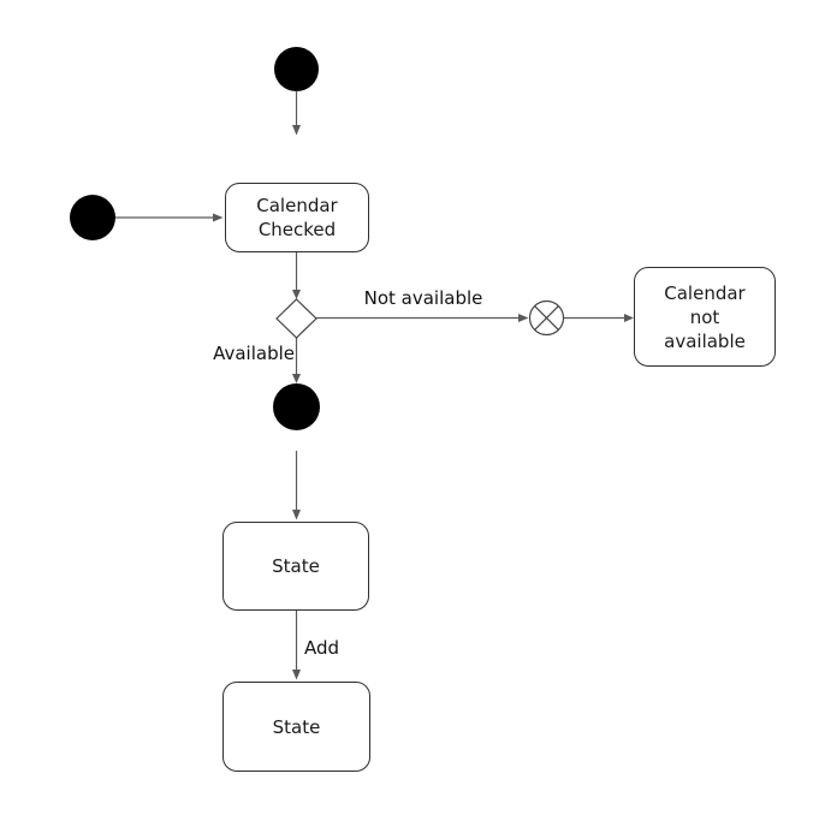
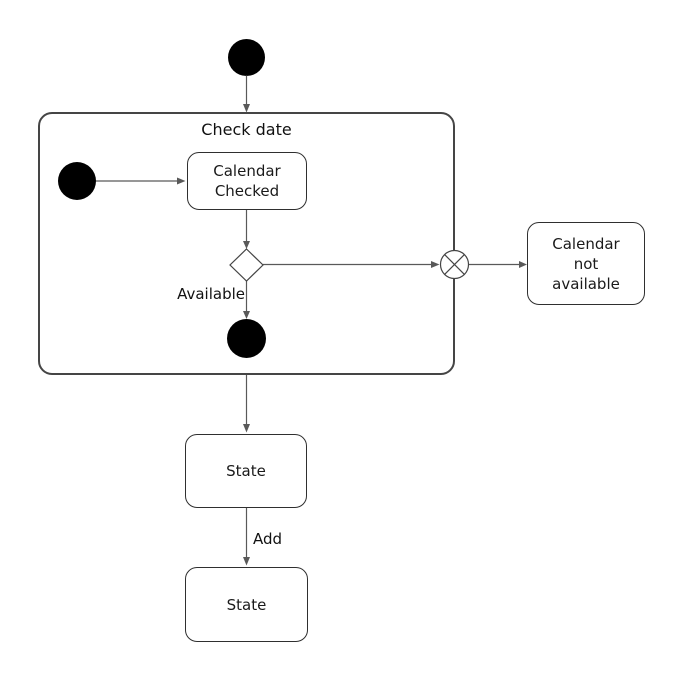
+ Check date
  Calendar
  Checked
  Calendar
  not
  available
  State
  State
- Not available
  Available
  Add
